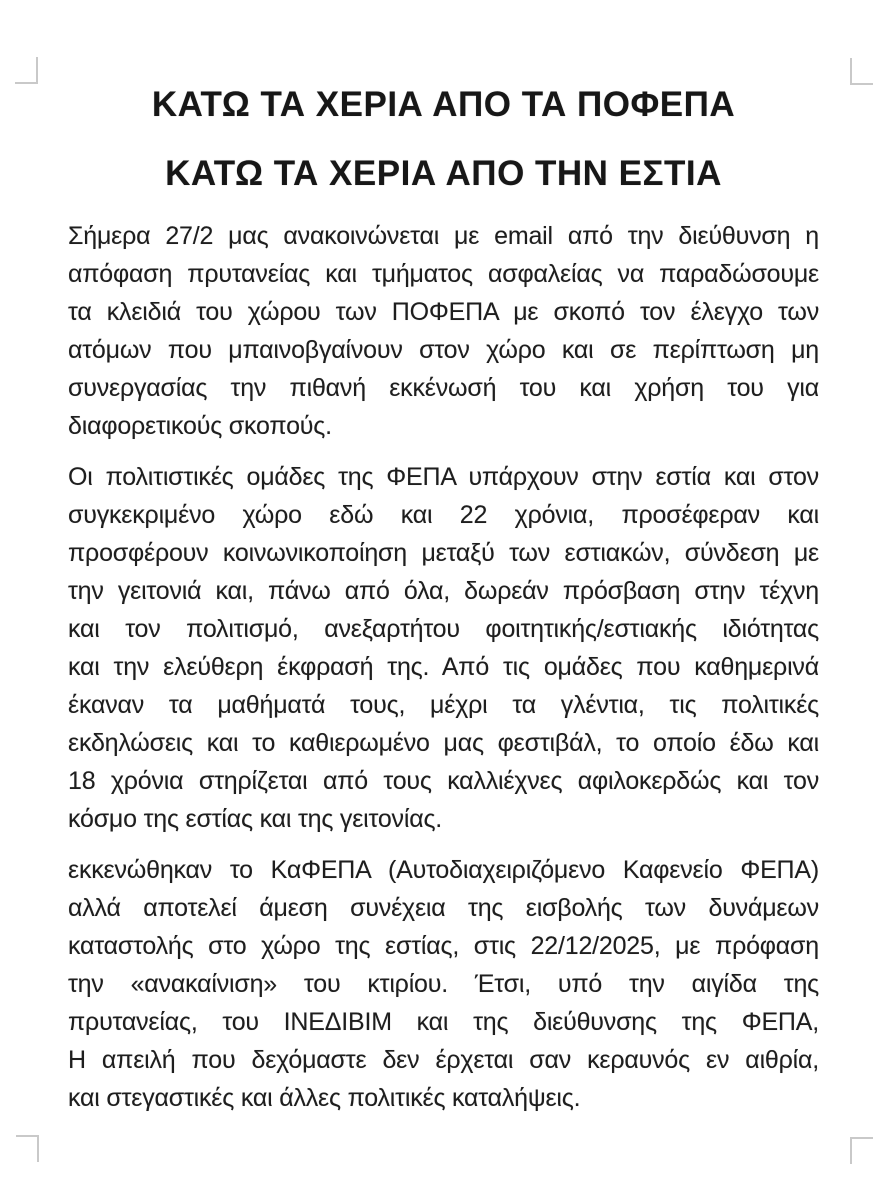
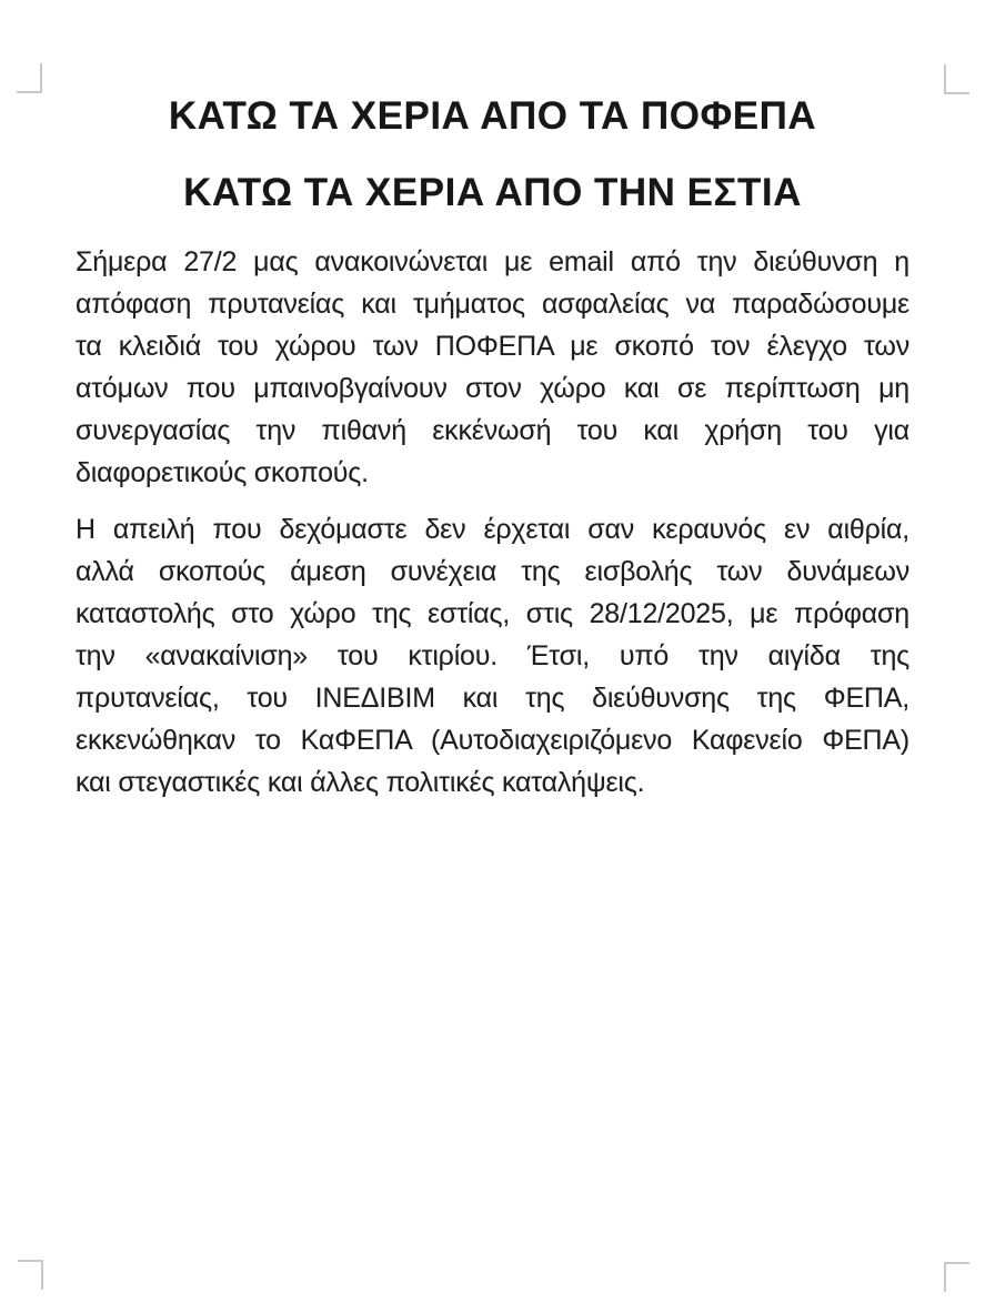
  ΚΑΤΩ ΤΑ ΧΕΡΙΑ ΑΠΟ ΤΑ ΠΟΦΕΠΑ
  ΚΑΤΩ ΤΑ ΧΕΡΙΑ ΑΠΟ ΤΗΝ ΕΣΤΙΑ
  Σήμερα 27/2 μας ανακοινώνεται με email από την διεύθυνση η
  απόφαση πρυτανείας και τμήματος ασφαλείας να παραδώσουμε
  τα κλειδιά του χώρου των ΠΟΦΕΠΑ με σκοπό τον έλεγχο των
  ατόμων που μπαινοβγαίνουν στον χώρο και σε περίπτωση μη
  συνεργασίας την πιθανή εκκένωσή του και χρήση του για
  διαφορετικούς σκοπούς.
- Οι πολιτιστικές ομάδες της ΦΕΠΑ υπάρχουν στην εστία και στον
- συγκεκριμένο χώρο εδώ και 22 χρόνια, προσέφεραν και
- προσφέρουν κοινωνικοποίηση μεταξύ των εστιακών, σύνδεση με
- την γειτονιά και, πάνω από όλα, δωρεάν πρόσβαση στην τέχνη
- και τον πολιτισμό, ανεξαρτήτου φοιτητικής/εστιακής ιδιότητας
- και την ελεύθερη έκφρασή της. Από τις ομάδες που καθημερινά
- έκαναν τα μαθήματά τους, μέχρι τα γλέντια, τις πολιτικές
- εκδηλώσεις και το καθιερωμένο μας φεστιβάλ, το οποίο έδω και
- 18 χρόνια στηρίζεται από τους καλλιέχνες αφιλοκερδώς και τον
- κόσμο της εστίας και της γειτονίας.
- εκκενώθηκαν το ΚαΦΕΠΑ (Αυτοδιαχειριζόμενο Καφενείο ΦΕΠΑ)
+ Η απειλή που δεχόμαστε δεν έρχεται σαν κεραυνός εν αιθρία,
- αλλά αποτελεί άμεση συνέχεια της εισβολής των δυνάμεων
+ αλλά σκοπούς άμεση συνέχεια της εισβολής των δυνάμεων
- καταστολής στο χώρο της εστίας, στις 22/12/2025, με πρόφαση
+ καταστολής στο χώρο της εστίας, στις 28/12/2025, με πρόφαση
  την «ανακαίνιση» του κτιρίου. Έτσι, υπό την αιγίδα της
  πρυτανείας, του ΙΝΕΔΙΒΙΜ και της διεύθυνσης της ΦΕΠΑ,
- Η απειλή που δεχόμαστε δεν έρχεται σαν κεραυνός εν αιθρία,
+ εκκενώθηκαν το ΚαΦΕΠΑ (Αυτοδιαχειριζόμενο Καφενείο ΦΕΠΑ)
  και στεγαστικές και άλλες πολιτικές καταλήψεις.
